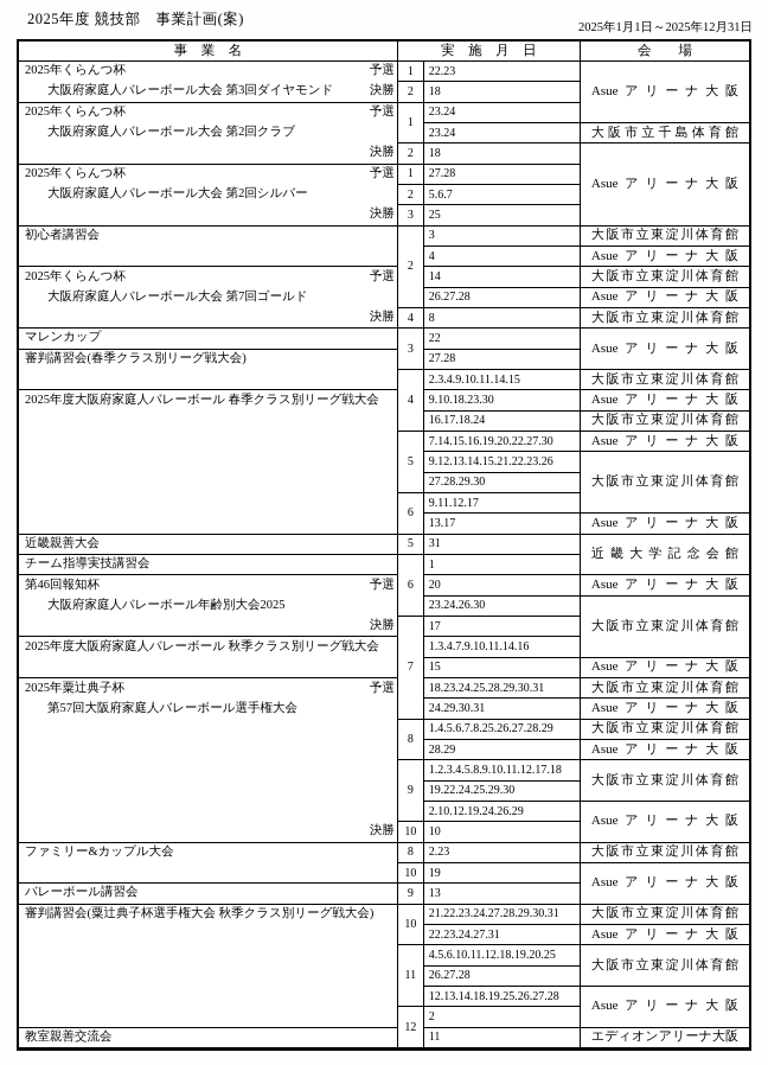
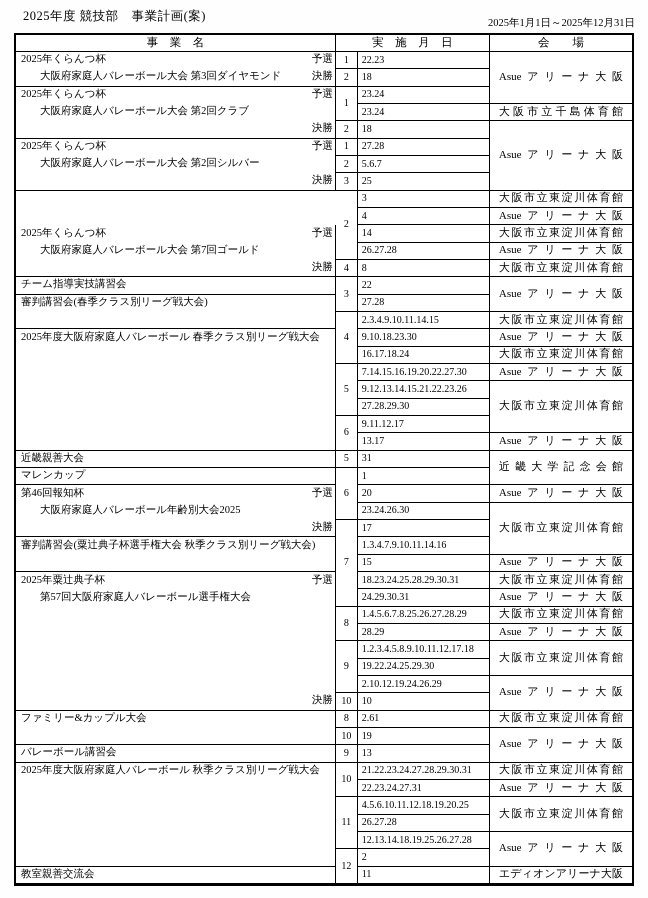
  2025年度 競技部 事業計画(案)
  2025年1月1日～2025年12月31日
  事 業 名
  実 施 月 日
  会 場
  22.23
  18
  23.24
  23.24
  18
  27.28
  5.6.7
  25
  3
  4
  14
  26.27.28
  8
  22
  27.28
  2.3.4.9.10.11.14.15
  9.10.18.23.30
  16.17.18.24
  7.14.15.16.19.20.22.27.30
  9.12.13.14.15.21.22.23.26
  27.28.29.30
  9.11.12.17
  13.17
  31
  1
  20
  23.24.26.30
  17
  1.3.4.7.9.10.11.14.16
  15
  18.23.24.25.28.29.30.31
  24.29.30.31
  1.4.5.6.7.8.25.26.27.28.29
  28.29
  1.2.3.4.5.8.9.10.11.12.17.18
  19.22.24.25.29.30
  2.10.12.19.24.26.29
  10
- 2.23
+ 2.61
  19
  13
  21.22.23.24.27.28.29.30.31
  22.23.24.27.31
  4.5.6.10.11.12.18.19.20.25
  26.27.28
  12.13.14.18.19.25.26.27.28
  2
  11
  1
  2
  1
  2
  1
  2
  3
  2
  4
  3
  4
  5
  6
  5
  6
  7
  8
  9
  10
  8
  10
  9
  10
  11
  12
  Asueアリーナ大阪
  大阪市立千島体育館
  Asueアリーナ大阪
  大阪市立東淀川体育館
  Asueアリーナ大阪
  大阪市立東淀川体育館
  Asueアリーナ大阪
  大阪市立東淀川体育館
  Asueアリーナ大阪
  大阪市立東淀川体育館
  Asueアリーナ大阪
  大阪市立東淀川体育館
  Asueアリーナ大阪
  大阪市立東淀川体育館
  Asueアリーナ大阪
  近畿大学記念会館
  Asueアリーナ大阪
  大阪市立東淀川体育館
  Asueアリーナ大阪
  大阪市立東淀川体育館
  Asueアリーナ大阪
  大阪市立東淀川体育館
  Asueアリーナ大阪
  大阪市立東淀川体育館
  Asueアリーナ大阪
  大阪市立東淀川体育館
  Asueアリーナ大阪
  大阪市立東淀川体育館
  Asueアリーナ大阪
  大阪市立東淀川体育館
  Asueアリーナ大阪
  エディオンアリーナ大阪
  2025年くらんつ杯
  大阪府家庭人バレーボール大会 第3回ダイヤモンド
  予選
  決勝
  2025年くらんつ杯
  大阪府家庭人バレーボール大会 第2回クラブ
  予選
  決勝
  2025年くらんつ杯
  大阪府家庭人バレーボール大会 第2回シルバー
  予選
  決勝
- 初心者講習会
  2025年くらんつ杯
  大阪府家庭人バレーボール大会 第7回ゴールド
  予選
  決勝
- マレンカップ
+ チーム指導実技講習会
  審判講習会(春季クラス別リーグ戦大会)
  2025年度大阪府家庭人バレーボール 春季クラス別リーグ戦大会
  近畿親善大会
- チーム指導実技講習会
+ マレンカップ
  第46回報知杯
  大阪府家庭人バレーボール年齢別大会2025
  予選
  決勝
- 2025年度大阪府家庭人バレーボール 秋季クラス別リーグ戦大会
+ 審判講習会(粟辻典子杯選手権大会 秋季クラス別リーグ戦大会)
  2025年粟辻典子杯
  第57回大阪府家庭人バレーボール選手権大会
  予選
  決勝
  ファミリー&カップル大会
  バレーボール講習会
- 審判講習会(粟辻典子杯選手権大会 秋季クラス別リーグ戦大会)
+ 2025年度大阪府家庭人バレーボール 秋季クラス別リーグ戦大会
  教室親善交流会
